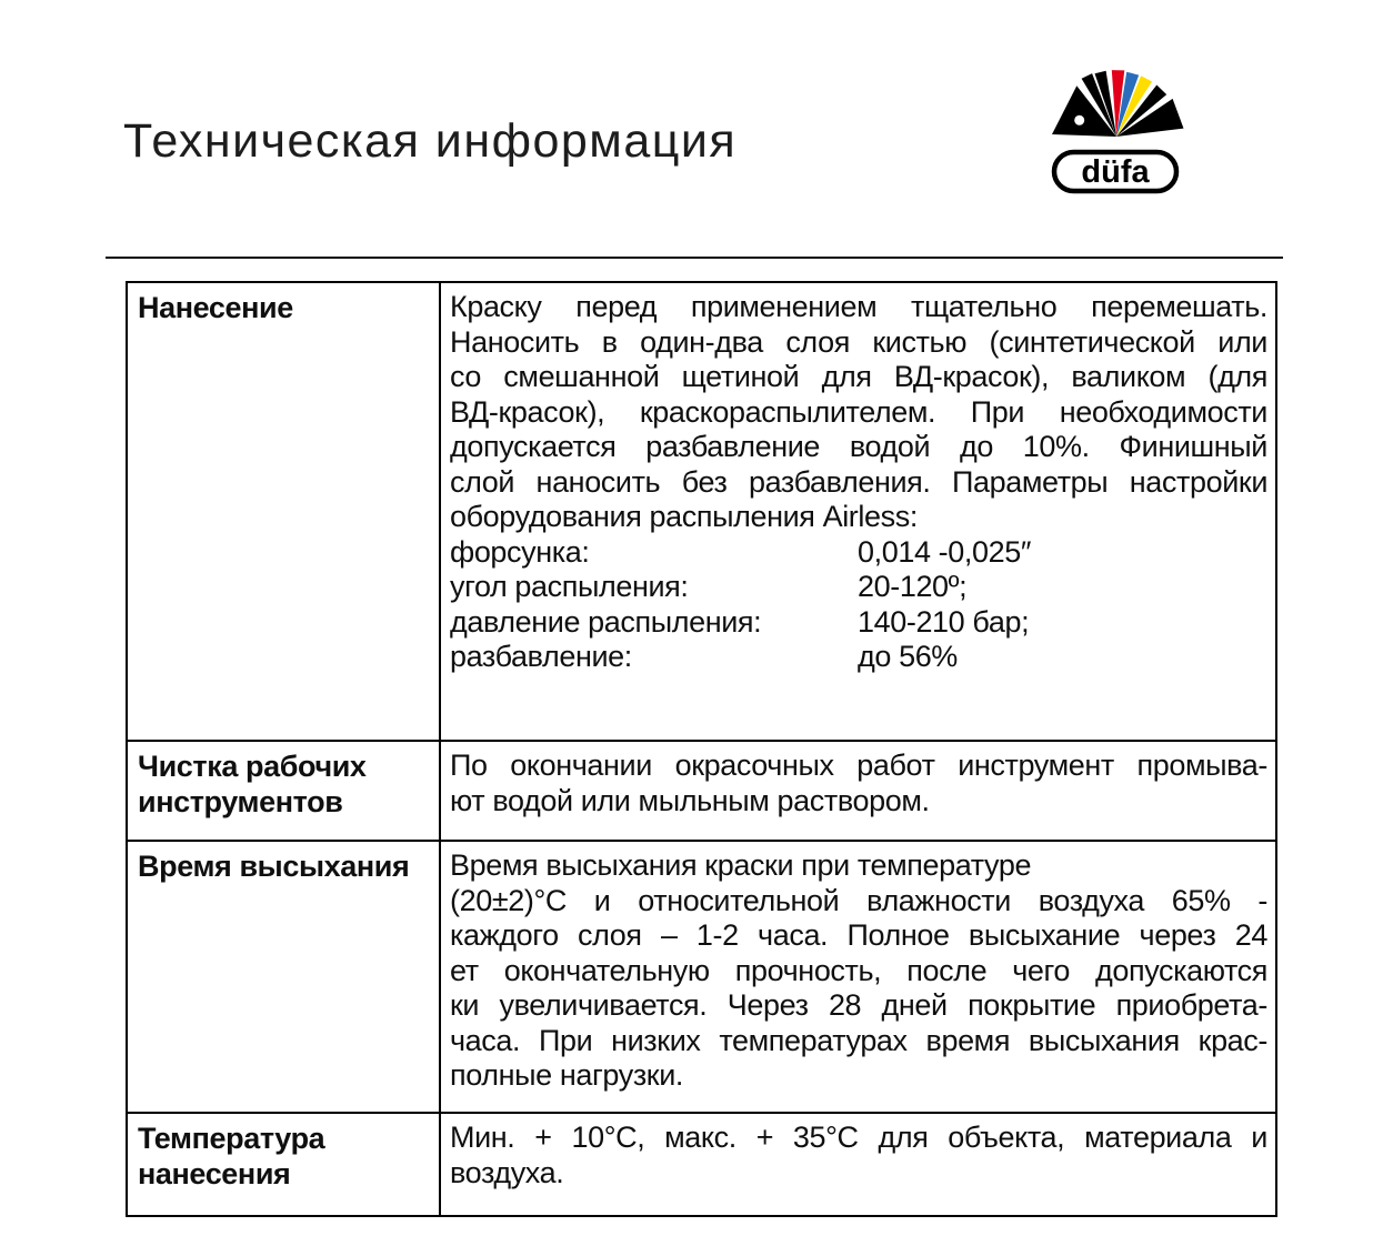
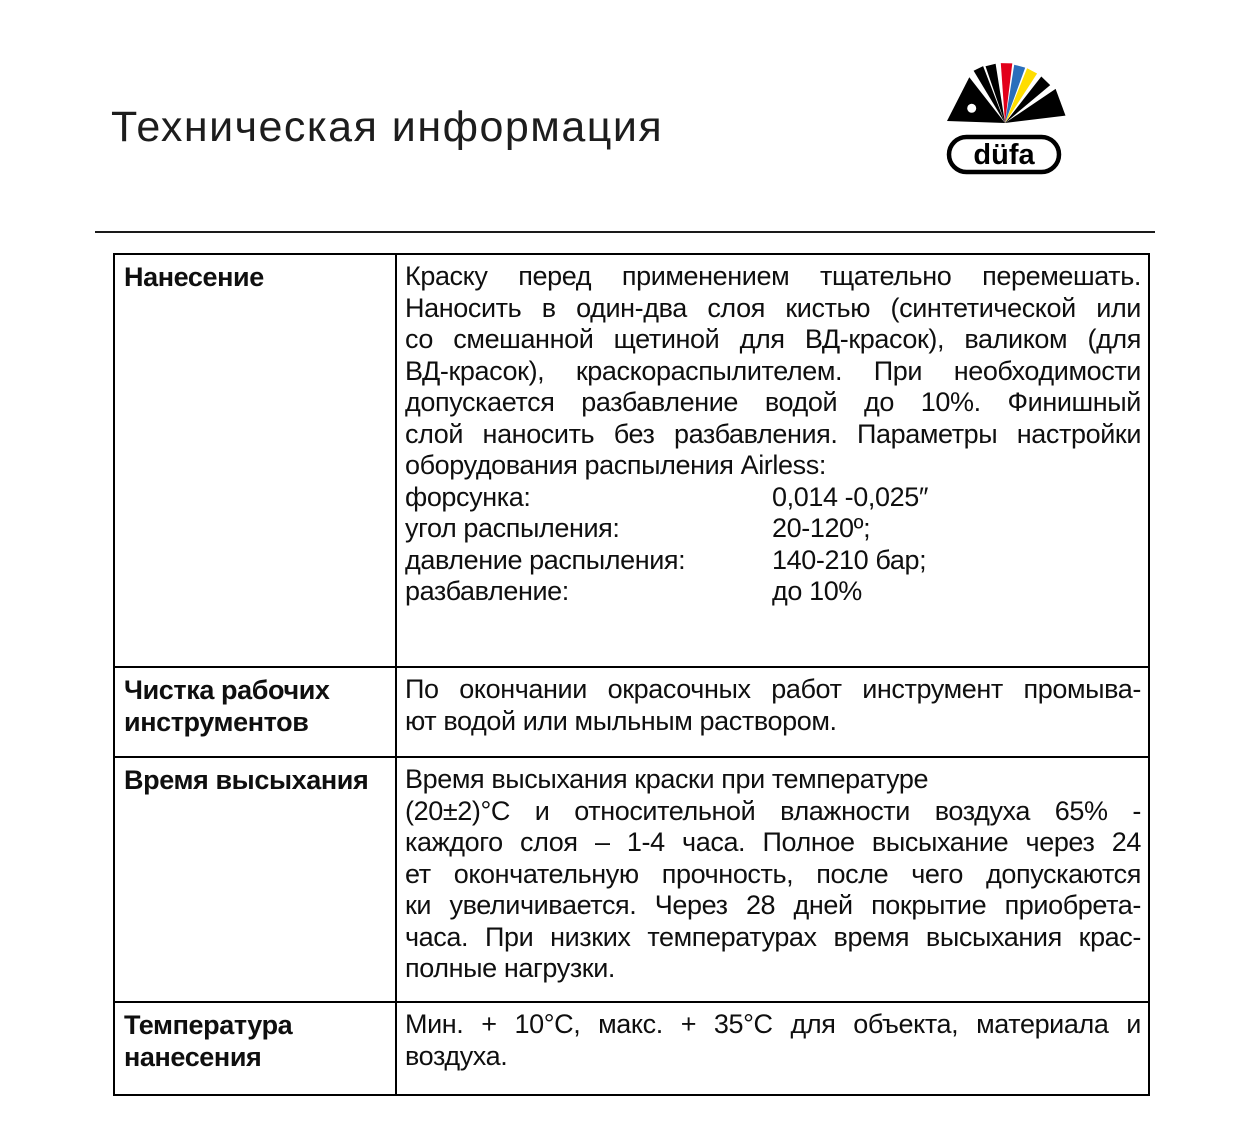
  Техническая информация
  düfa
  Нанесение
  Краску перед применением тщательно перемешать.
  Наносить в один-два слоя кистью (синтетической или
  со смешанной щетиной для ВД-красок), валиком (для
  ВД-красок), краскораспылителем. При необходимости
  допускается разбавление водой до 10%. Финишный
  слой наносить без разбавления. Параметры настройки
  оборудования распыления Airless:
  форсунка:
  0,014 -0,025″
  угол распыления:
  20-120º;
  давление распыления:
  140-210 бар;
  разбавление:
- до 56%
+ до 10%
  Чистка рабочих
  инструментов
  По окончании окрасочных работ инструмент промыва-
  ют водой или мыльным раствором.
  Время высыхания
  Время высыхания краски при температуре
  (20±2)°С и относительной влажности воздуха 65% -
- каждого слоя – 1-2 часа. Полное высыхание через 24
+ каждого слоя – 1-4 часа. Полное высыхание через 24
  ет окончательную прочность, после чего допускаются
  ки увеличивается. Через 28 дней покрытие приобрета-
  часа. При низких температурах время высыхания крас-
  полные нагрузки.
  Температура
  нанесения
  Мин. + 10°С, макс. + 35°С для объекта, материала и
  воздуха.
